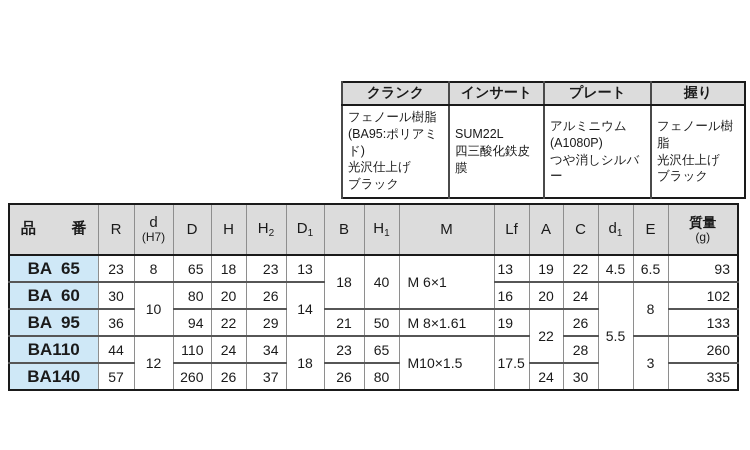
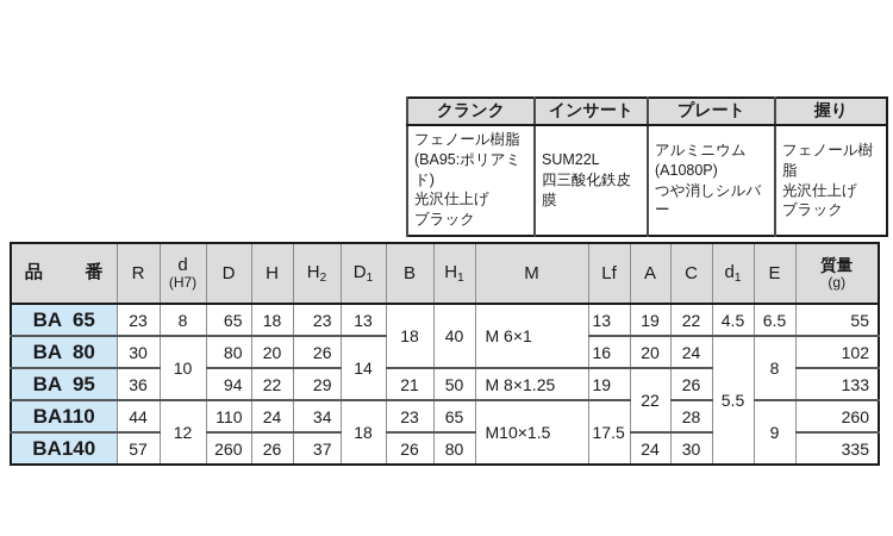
  クランク	インサート	プレート	握り
  フェノール樹脂 (BA95:ポリアミド) 光沢仕上げ ブラック	SUM22L 四三酸化鉄皮膜	アルミニウム (A1080P) つや消しシルバー	フェノール樹脂 光沢仕上げ ブラック
  品 番	R	d(H7)	D	H	H2	D1	B	H1	M	Lf	A	C	d1	E	質量(g)
- BA 65	23	8	65	18	23	13	18	40	M 6×1	13	19	22	4.5	6.5	93
+ BA 65	23	8	65	18	23	13	18	40	M 6×1	13	19	22	4.5	6.5	55
- BA 60	30	10	80	20	26	14	16	20	24	5.5	8	102
+ BA 80	30	10	80	20	26	14	16	20	24	5.5	8	102
- BA 95	36	94	22	29	21	50	M 8×1.61	19	22	26	133
+ BA 95	36	94	22	29	21	50	M 8×1.25	19	22	26	133
- BA110	44	12	110	24	34	18	23	65	M10×1.5	17.5	28	3	260
+ BA110	44	12	110	24	34	18	23	65	M10×1.5	17.5	28	9	260
  BA140	57	260	26	37	26	80	24	30	335
